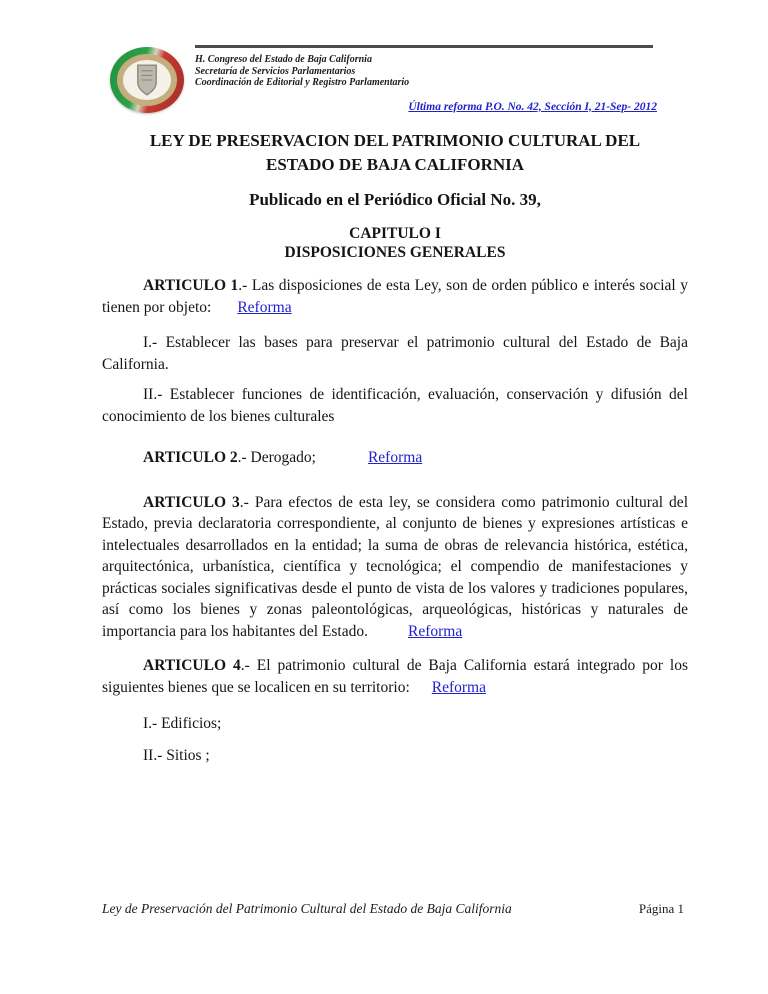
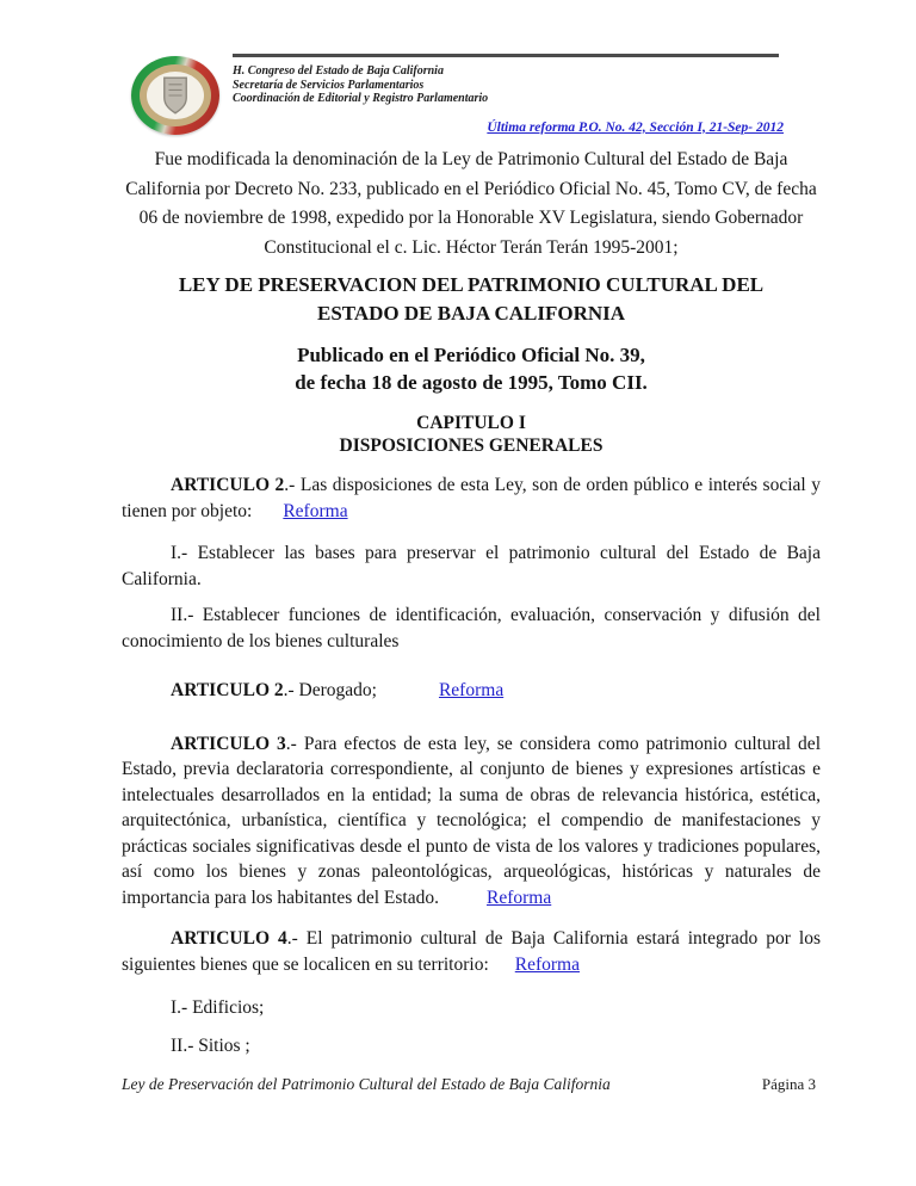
  H. Congreso del Estado de Baja California
  Secretaría de Servicios Parlamentarios
  Coordinación de Editorial y Registro Parlamentario
  Última reforma P.O. No. 42, Sección I, 21-Sep- 2012
+ Fue modificada la denominación de la Ley de Patrimonio Cultural del Estado de Baja California por Decreto No. 233, publicado en el Periódico Oficial No. 45, Tomo CV, de fecha 06 de noviembre de 1998, expedido por la Honorable XV Legislatura, siendo Gobernador Constitucional el c. Lic. Héctor Terán Terán 1995-2001;
  LEY DE PRESERVACION DEL PATRIMONIO CULTURAL DEL
  ESTADO DE BAJA CALIFORNIA
  Publicado en el Periódico Oficial No. 39,
+ de fecha 18 de agosto de 1995, Tomo CII.
  CAPITULO I
  DISPOSICIONES GENERALES
- ARTICULO 1.- Las disposiciones de esta Ley, son de orden público e interés social y tienen por objeto: Reforma
+ ARTICULO 2.- Las disposiciones de esta Ley, son de orden público e interés social y tienen por objeto: Reforma
  I.- Establecer las bases para preservar el patrimonio cultural del Estado de Baja California.
  II.- Establecer funciones de identificación, evaluación, conservación y difusión del conocimiento de los bienes culturales
  ARTICULO 2.- Derogado; Reforma
  ARTICULO 3.- Para efectos de esta ley, se considera como patrimonio cultural del Estado, previa declaratoria correspondiente, al conjunto de bienes y expresiones artísticas e intelectuales desarrollados en la entidad; la suma de obras de relevancia histórica, estética, arquitectónica, urbanística, científica y tecnológica; el compendio de manifestaciones y prácticas sociales significativas desde el punto de vista de los valores y tradiciones populares, así como los bienes y zonas paleontológicas, arqueológicas, históricas y naturales de importancia para los habitantes del Estado. Reforma
  ARTICULO 4.- El patrimonio cultural de Baja California estará integrado por los siguientes bienes que se localicen en su territorio: Reforma
  I.- Edificios;
  II.- Sitios ;
  Ley de Preservación del Patrimonio Cultural del Estado de Baja California
- Página 1
+ Página 3
